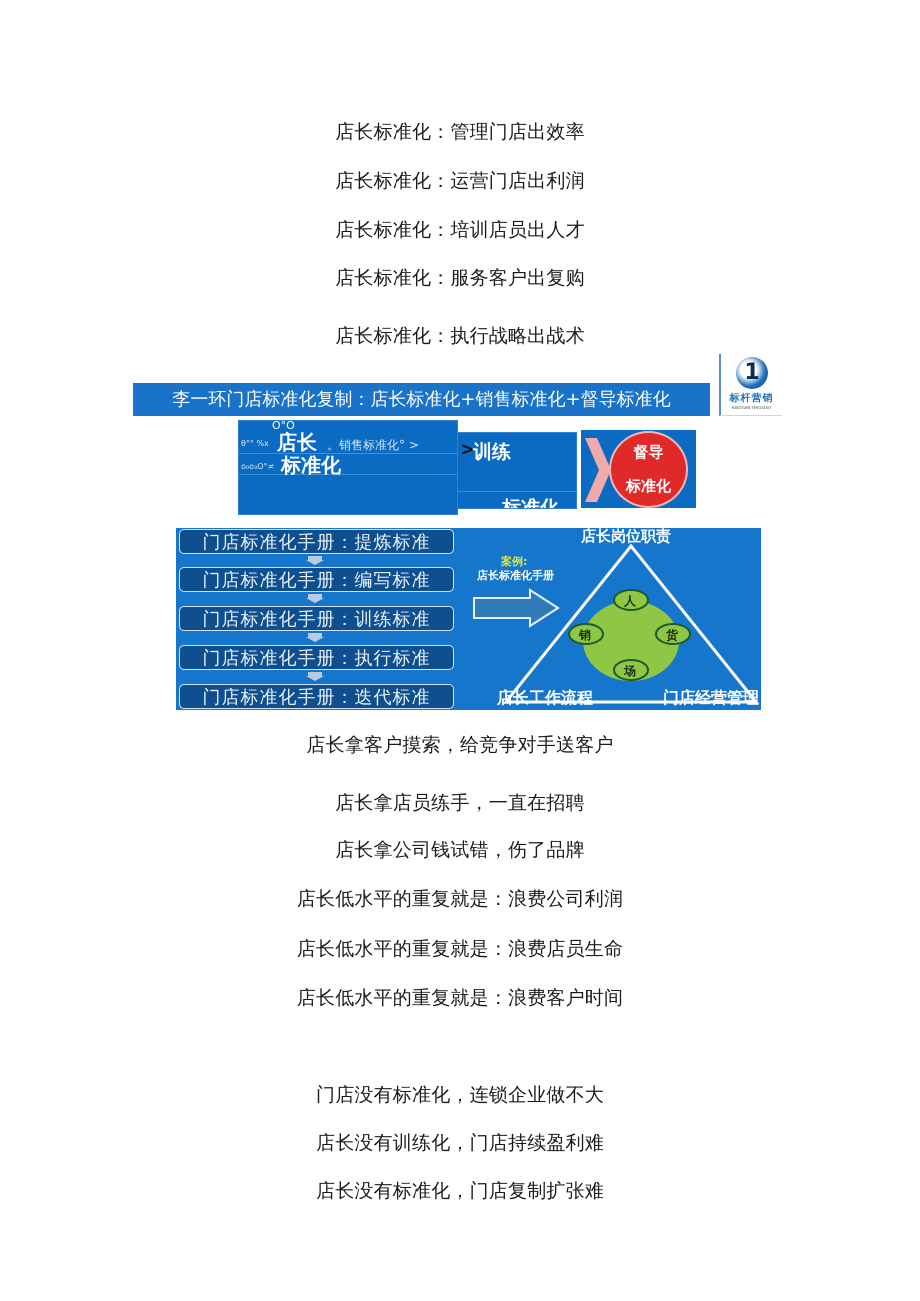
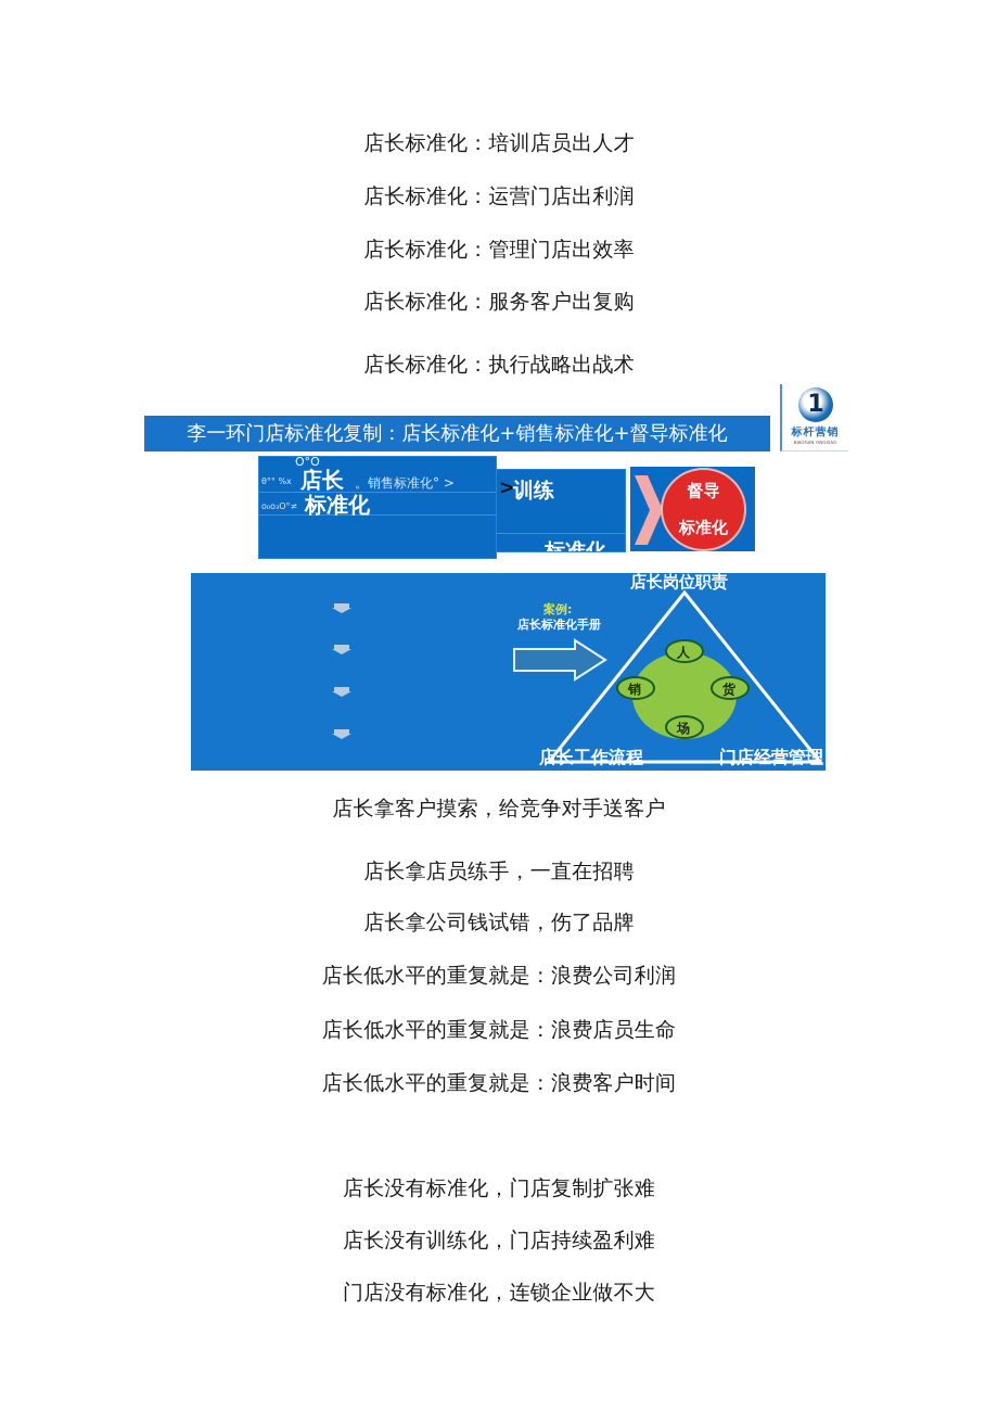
- 店长标准化：管理门店出效率
+ 店长标准化：培训店员出人才
  店长标准化：运营门店出利润
- 店长标准化：培训店员出人才
+ 店长标准化：管理门店出效率
  店长标准化：服务客户出复购
  店长标准化：执行战略出战术
  李一环门店标准化复制：店长标准化+销售标准化+督导标准化
  1
  标杆营销
  O°O
  θ°° %x
  店长
  。销售标准化° >
  o₀o₃O°≠
  标准化
  >
  训练
  督导
  标准化
- 门店标准化手册：提炼标准
- 门店标准化手册：编写标准
- 门店标准化手册：训练标准
- 门店标准化手册：执行标准
- 门店标准化手册：迭代标准
  案例:
  店长标准化手册
  人
  销
  货
  场
  店长岗位职责
  店长工作流程
  门店经营管理
  店长拿客户摸索，给竞争对手送客户
  店长拿店员练手，一直在招聘
  店长拿公司钱试错，伤了品牌
  店长低水平的重复就是：浪费公司利润
  店长低水平的重复就是：浪费店员生命
  店长低水平的重复就是：浪费客户时间
- 门店没有标准化，连锁企业做不大
+ 店长没有标准化，门店复制扩张难
  店长没有训练化，门店持续盈利难
- 店长没有标准化，门店复制扩张难
+ 门店没有标准化，连锁企业做不大
